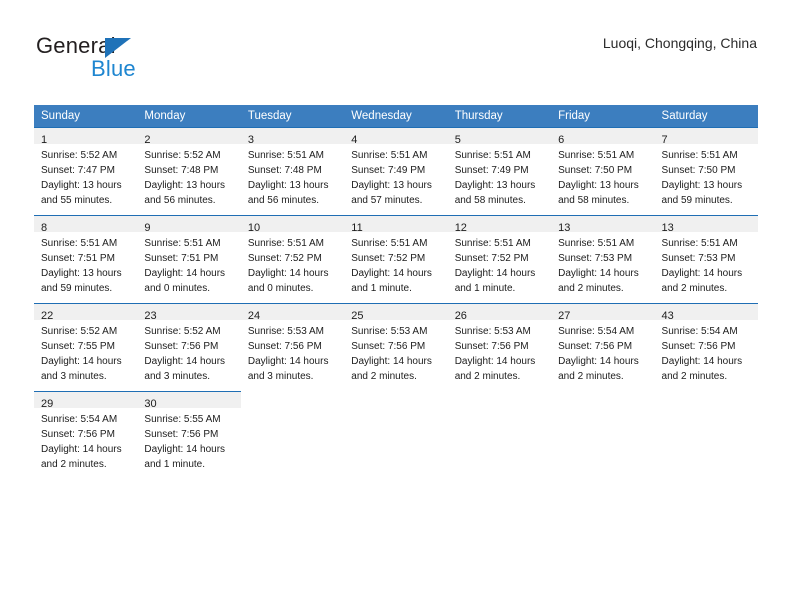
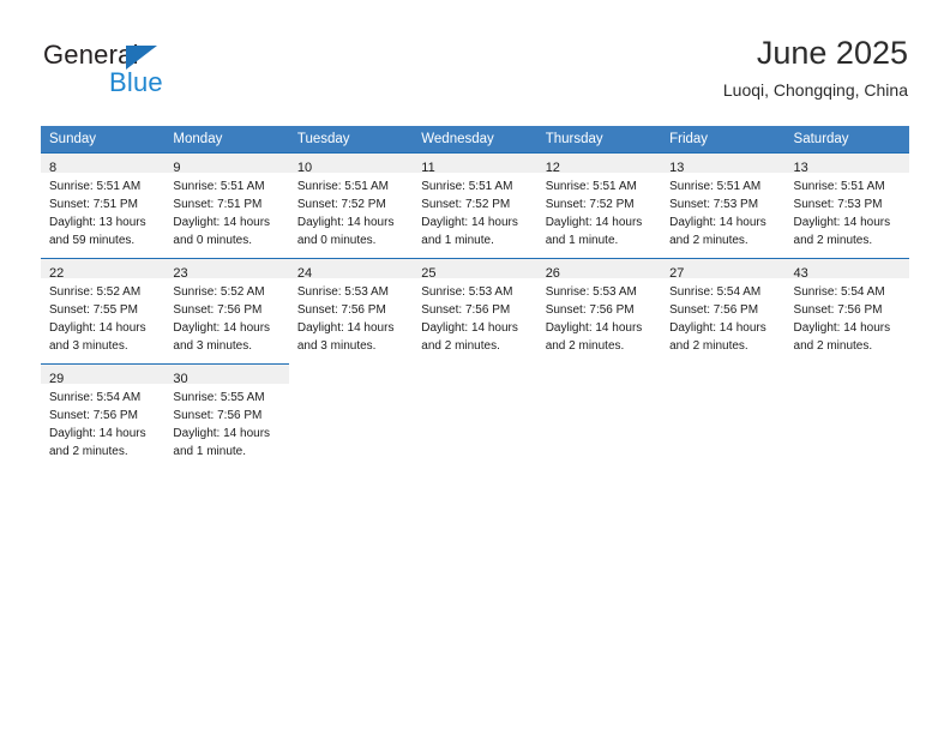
  General
  Blue
+ June 2025
  Luoqi, Chongqing, China
  Sunday	Monday	Tuesday	Wednesday	Thursday	Friday	Saturday
- 1Sunrise: 5:52 AMSunset: 7:47 PMDaylight: 13 hours and 55 minutes.	2Sunrise: 5:52 AMSunset: 7:48 PMDaylight: 13 hours and 56 minutes.	3Sunrise: 5:51 AMSunset: 7:48 PMDaylight: 13 hours and 56 minutes.	4Sunrise: 5:51 AMSunset: 7:49 PMDaylight: 13 hours and 57 minutes.	5Sunrise: 5:51 AMSunset: 7:49 PMDaylight: 13 hours and 58 minutes.	6Sunrise: 5:51 AMSunset: 7:50 PMDaylight: 13 hours and 58 minutes.	7Sunrise: 5:51 AMSunset: 7:50 PMDaylight: 13 hours and 59 minutes.
  8Sunrise: 5:51 AMSunset: 7:51 PMDaylight: 13 hours and 59 minutes.	9Sunrise: 5:51 AMSunset: 7:51 PMDaylight: 14 hours and 0 minutes.	10Sunrise: 5:51 AMSunset: 7:52 PMDaylight: 14 hours and 0 minutes.	11Sunrise: 5:51 AMSunset: 7:52 PMDaylight: 14 hours and 1 minute.	12Sunrise: 5:51 AMSunset: 7:52 PMDaylight: 14 hours and 1 minute.	13Sunrise: 5:51 AMSunset: 7:53 PMDaylight: 14 hours and 2 minutes.	13Sunrise: 5:51 AMSunset: 7:53 PMDaylight: 14 hours and 2 minutes.
  22Sunrise: 5:52 AMSunset: 7:55 PMDaylight: 14 hours and 3 minutes.	23Sunrise: 5:52 AMSunset: 7:56 PMDaylight: 14 hours and 3 minutes.	24Sunrise: 5:53 AMSunset: 7:56 PMDaylight: 14 hours and 3 minutes.	25Sunrise: 5:53 AMSunset: 7:56 PMDaylight: 14 hours and 2 minutes.	26Sunrise: 5:53 AMSunset: 7:56 PMDaylight: 14 hours and 2 minutes.	27Sunrise: 5:54 AMSunset: 7:56 PMDaylight: 14 hours and 2 minutes.	43Sunrise: 5:54 AMSunset: 7:56 PMDaylight: 14 hours and 2 minutes.
  29Sunrise: 5:54 AMSunset: 7:56 PMDaylight: 14 hours and 2 minutes.	30Sunrise: 5:55 AMSunset: 7:56 PMDaylight: 14 hours and 1 minute.
